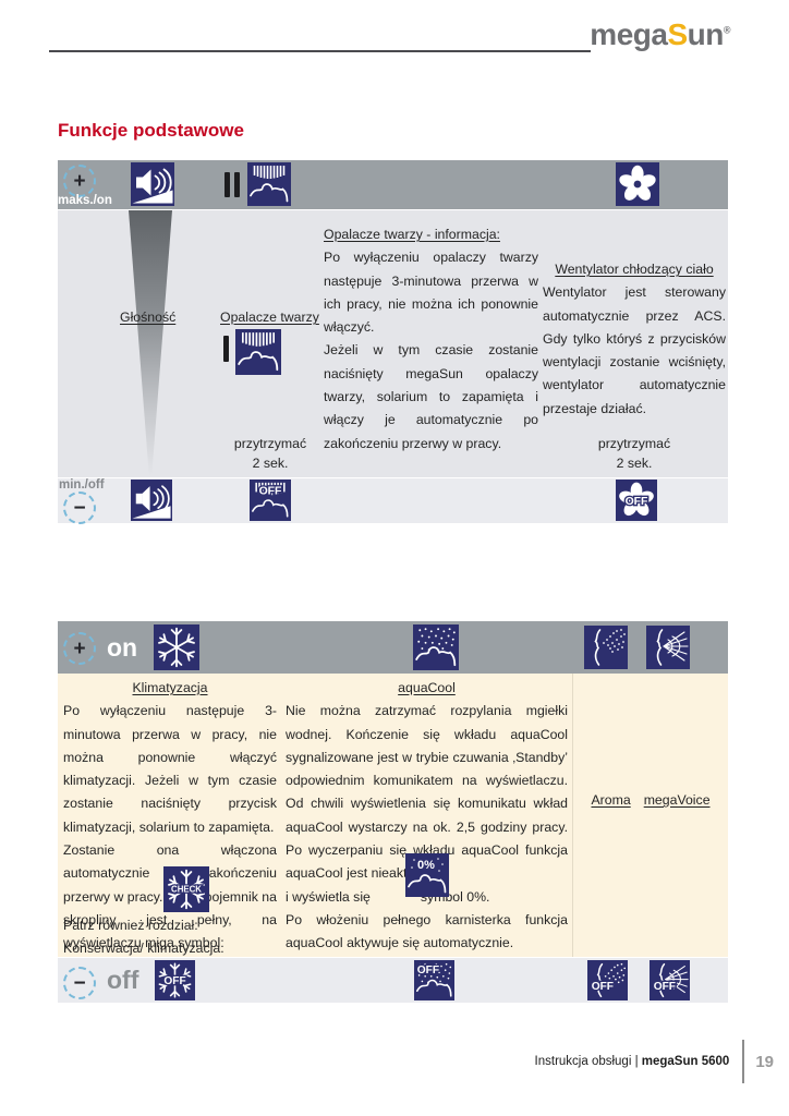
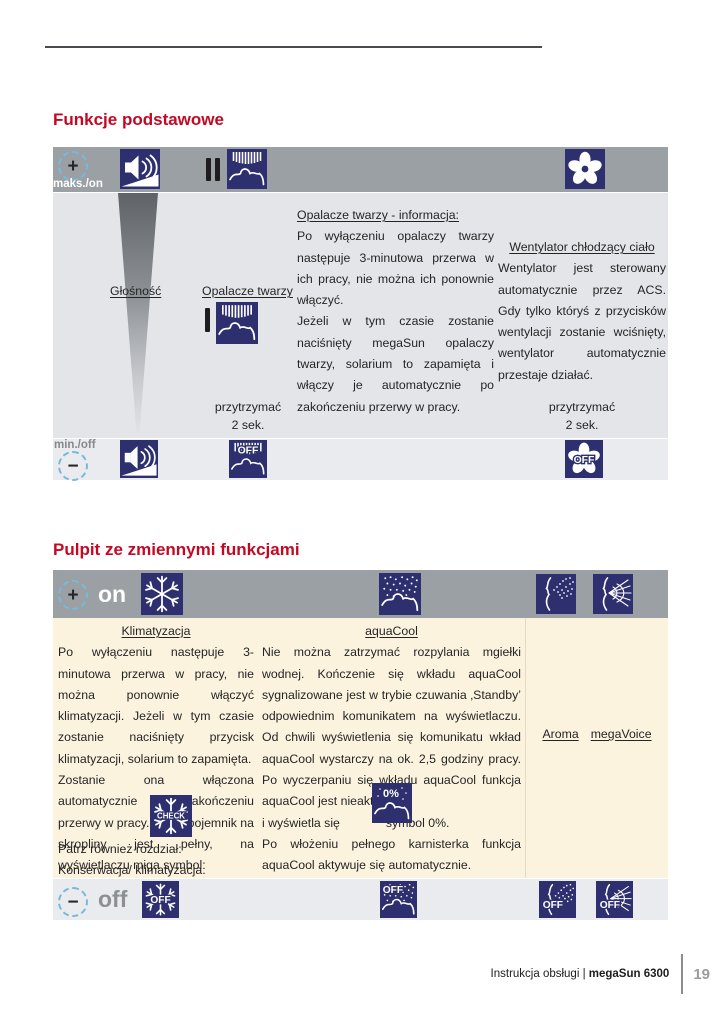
- megaSun®
  Funkcje podstawowe
  +
  maks./on
  Głośność
  Opalacze twarzy
  przytrzymać
  2 sek.
  Opalacze twarzy - informacja:
  Po wyłączeniu opalaczy twarzy następuje 3-minutowa przerwa w ich pracy, nie można ich ponownie włączyć.
  Jeżeli w tym czasie zostanie naciśnięty megaSun opalaczy twarzy, solarium to zapamięta i włączy je automatycznie po zakończeniu przerwy w pracy.
  Wentylator chłodzący ciało
  Wentylator jest sterowany automatycznie przez ACS. Gdy tylko któryś z przycisków wentylacji zostanie wciśnięty, wentylator automatycznie przestaje działać.
  przytrzymać
  2 sek.
  min./off
  −
+ Pulpit ze zmiennymi funkcjami
  +
  on
  Klimatyzacja
  Po wyłączeniu następuje 3-minutowa przerwa w pracy, nie można ponownie włączyć klimatyzacji. Jeżeli w tym czasie zostanie naciśnięty przycisk klimatyzacji, solarium to zapamięta.
  Zostanie ona włączona automatycznieakończeniu przerwy w pracy.ojemnik na skropliny jest pełny, na wyświetlaczu miga symbol:
  Patrz również rozdział: Konserwacja/ klimatyzacja.
  aquaCool
  Nie można zatrzymać rozpylania mgiełki wodnej. Kończenie się wkładu aquaCool sygnalizowane jest w trybie czuwania ‚Standby’ odpowiednim komunikatem na wyświetlaczu. Od chwili wyświetlenia się komunikatu wkład aquaCool wystarczy na ok. 2,5 godziny pracy. Po wyczerpaniu się wkładu aquaCool funkcja aquaCool jest nieakt
  i wyświetla się ol 0%.
  Po włożeniu pełnego karnisterka funkcja aquaCool aktywuje się automatycznie.
  Aroma
  megaVoice
  −
  off
- Instrukcja obsługi | megaSun 5600
+ Instrukcja obsługi | megaSun 6300
  19
